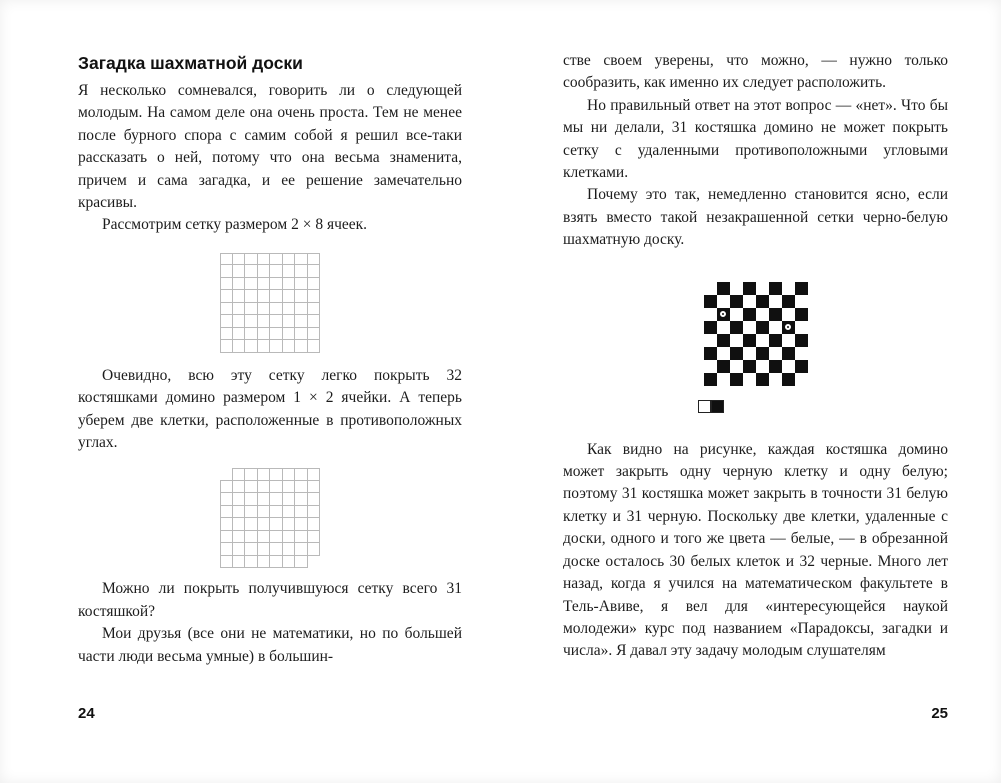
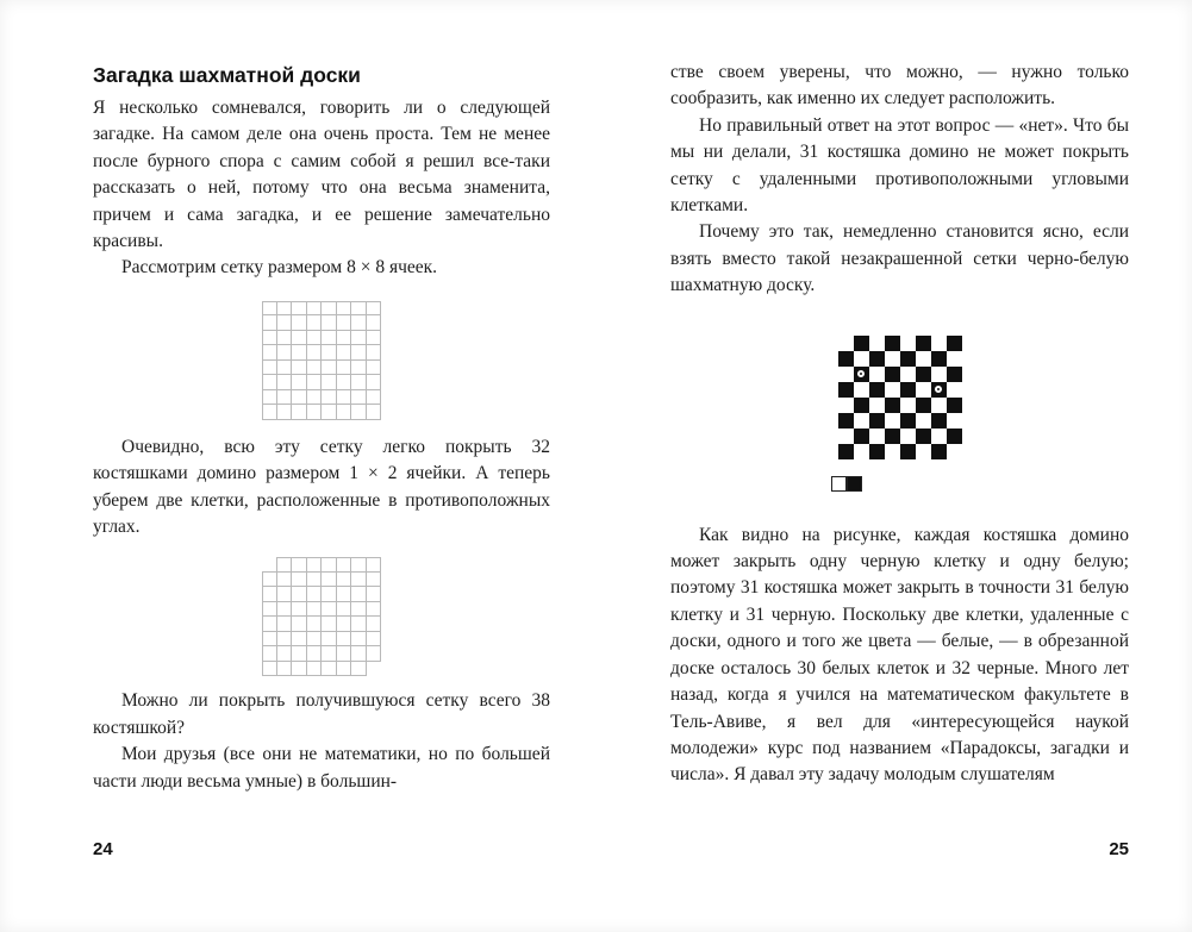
  Загадка шахматной доски
- Я несколько сомневался, говорить ли о следующей молодым. На самом деле она очень проста. Тем не менее после бурного спора с самим собой я решил все-таки рассказать о ней, потому что она весьма знаменита, причем и сама загадка, и ее решение замечательно красивы.
+ Я несколько сомневался, говорить ли о следующей загадке. На самом деле она очень проста. Тем не менее после бурного спора с самим собой я решил все-таки рассказать о ней, потому что она весьма знаменита, причем и сама загадка, и ее решение замечательно красивы.
- Рассмотрим сетку размером 2 × 8 ячеек.
+ Рассмотрим сетку размером 8 × 8 ячеек.
  Очевидно, всю эту сетку легко покрыть 32 костяшками домино размером 1 × 2 ячейки. А теперь уберем две клетки, расположенные в противоположных углах.
- Можно ли покрыть получившуюся сетку всего 31 костяшкой?
+ Можно ли покрыть получившуюся сетку всего 38 костяшкой?
  Мои друзья (все они не математики, но по большей части люди весьма умные) в большин-
  24
  стве своем уверены, что можно, — нужно только сообразить, как именно их следует расположить.
  Но правильный ответ на этот вопрос — «нет». Что бы мы ни делали, 31 костяшка домино не может покрыть сетку с удаленными противоположными угловыми клетками.
  Почему это так, немедленно становится ясно, если взять вместо такой незакрашенной сетки черно-белую шахматную доску.
  Как видно на рисунке, каждая костяшка домино может закрыть одну черную клетку и одну белую; поэтому 31 костяшка может закрыть в точности 31 белую клетку и 31 черную. Поскольку две клетки, удаленные с доски, одного и того же цвета — белые, — в обрезанной доске осталось 30 белых клеток и 32 черные. Много лет назад, когда я учился на математическом факультете в Тель-Авиве, я вел для «интересующейся наукой молодежи» курс под названием «Парадоксы, загадки и числа». Я давал эту задачу молодым слушателям
  25
